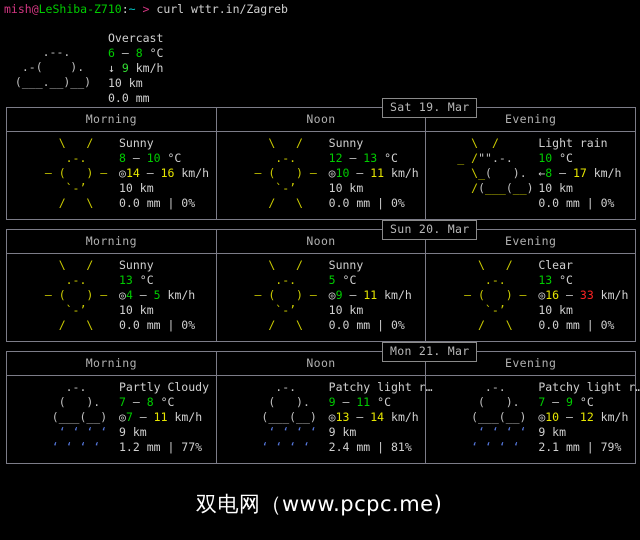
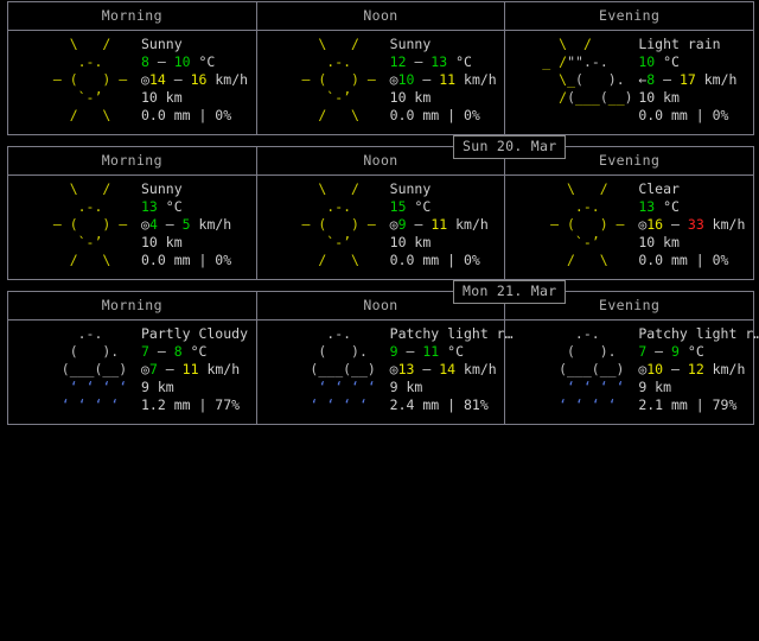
- mish@LeShiba-Z710:~ > curl wttr.in/Zagreb
- .--.
- .-( ).
- (___.__)__)
- Overcast 6 – 8 °C ↓ 9 km/h 10 km 0.0 mm
- Sat 19. Mar
  Morning	Noon	Evening
  \ / .-. ― ( ) ― `-’ / \ Sunny 8 – 10 °C ◎14 – 16 km/h 10 km 0.0 mm | 0%	\ / .-. ― ( ) ― `-’ / \ Sunny 12 – 13 °C ◎10 – 11 km/h 10 km 0.0 mm | 0%	\ / _ /"".-. \_( ). /(___(__) Light rain 10 °C ←8 – 17 km/h 10 km 0.0 mm | 0%
  Sun 20. Mar
  Morning	Noon	Evening
- \ / .-. ― ( ) ― `-’ / \ Sunny 13 °C ◎4 – 5 km/h 10 km 0.0 mm | 0%	\ / .-. ― ( ) ― `-’ / \ Sunny 5 °C ◎9 – 11 km/h 10 km 0.0 mm | 0%	\ / .-. ― ( ) ― `-’ / \ Clear 13 °C ◎16 – 33 km/h 10 km 0.0 mm | 0%
+ \ / .-. ― ( ) ― `-’ / \ Sunny 13 °C ◎4 – 5 km/h 10 km 0.0 mm | 0%	\ / .-. ― ( ) ― `-’ / \ Sunny 15 °C ◎9 – 11 km/h 10 km 0.0 mm | 0%	\ / .-. ― ( ) ― `-’ / \ Clear 13 °C ◎16 – 33 km/h 10 km 0.0 mm | 0%
  Mon 21. Mar
  Morning	Noon	Evening
  .-. ( ). (___(__) ‘ ‘ ‘ ‘ ‘ ‘ ‘ ‘ Partly Cloudy 7 – 8 °C ◎7 – 11 km/h 9 km 1.2 mm | 77%	.-. ( ). (___(__) ‘ ‘ ‘ ‘ ‘ ‘ ‘ ‘ Patchy light r… 9 – 11 °C ◎13 – 14 km/h 9 km 2.4 mm | 81%	.-. ( ). (___(__) ‘ ‘ ‘ ‘ ‘ ‘ ‘ ‘ Patchy light r… 7 – 9 °C ◎10 – 12 km/h 9 km 2.1 mm | 79%
- 双电网（www.pcpc.me)
